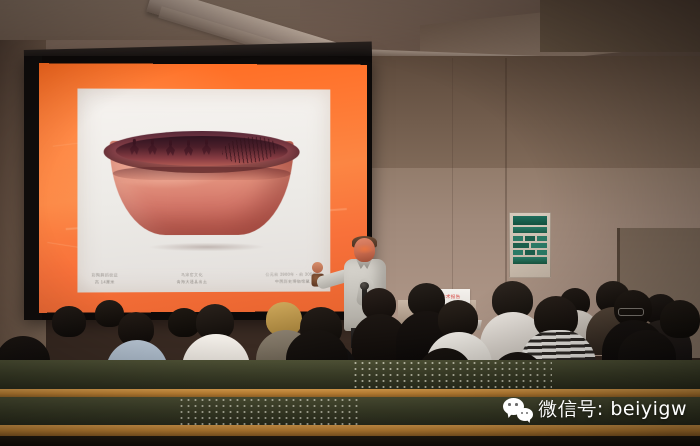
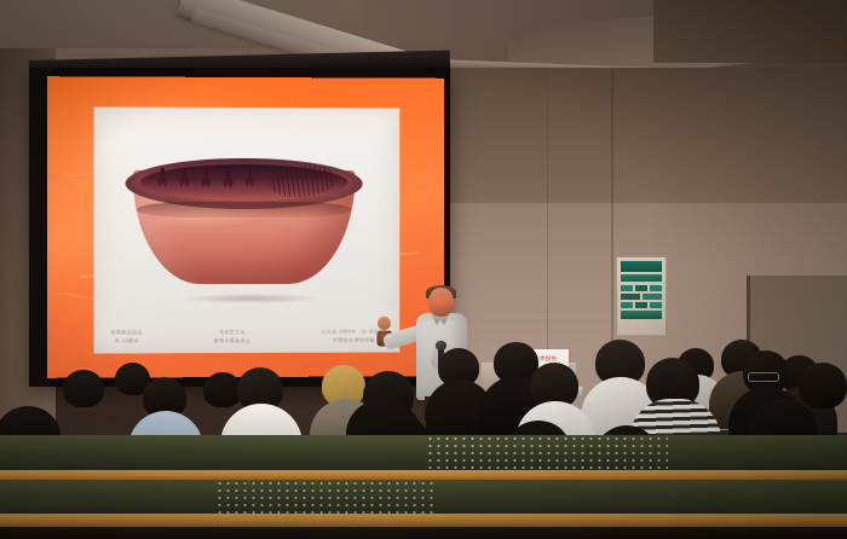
- 微信号: beiyigw
